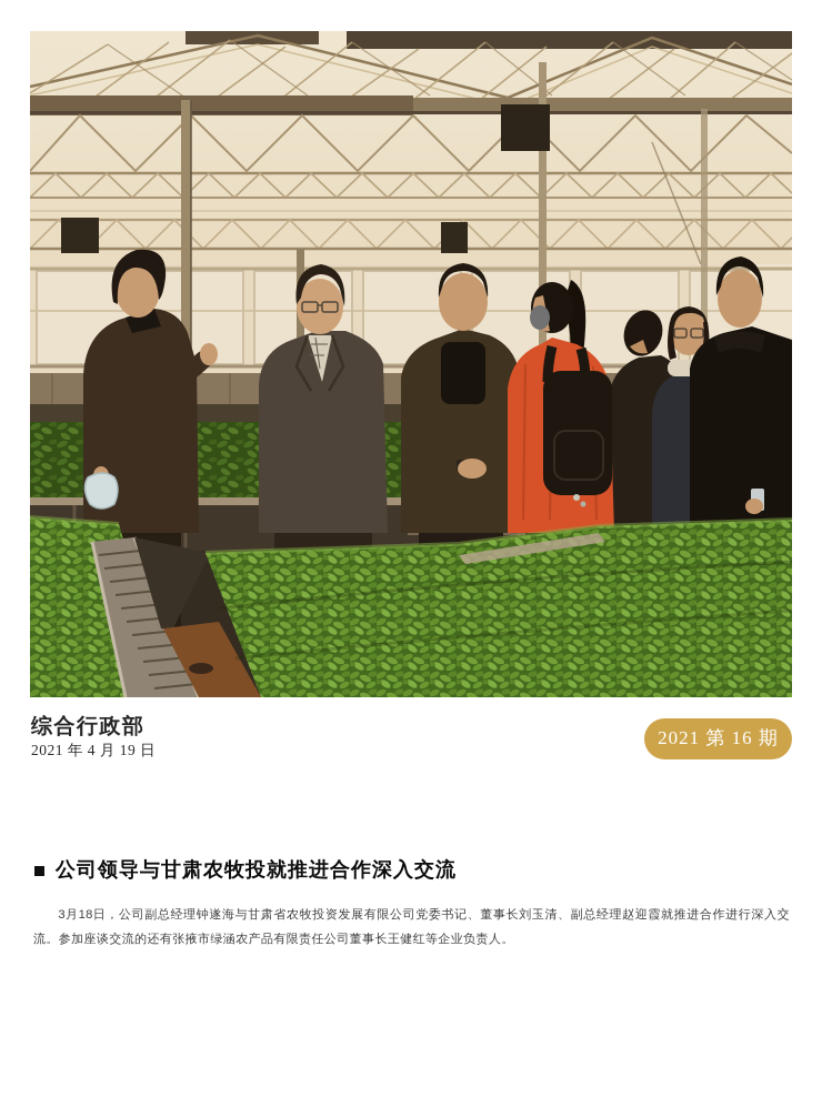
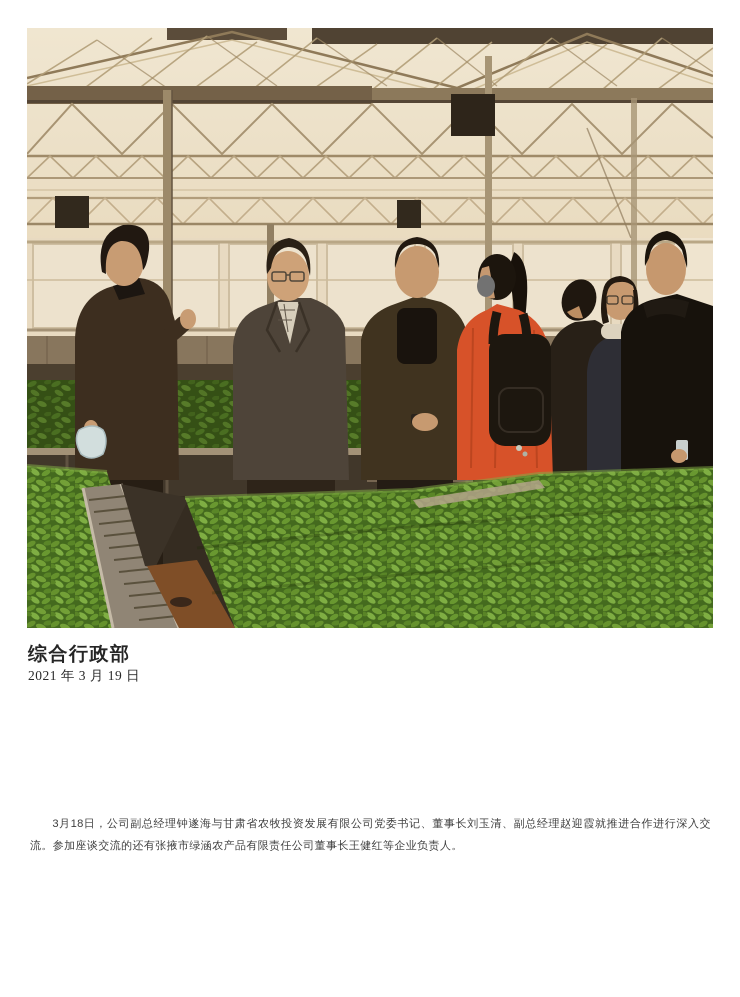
  综合行政部
- 2021 年 4 月 19 日
+ 2021 年 3 月 19 日
- 2021 第 16 期
- 公司领导与甘肃农牧投就推进合作深入交流
  3月18日，公司副总经理钟遂海与甘肃省农牧投资发展有限公司党委书记、董事长刘玉清、副总经理赵迎霞就推进合作进行深入交流。参加座谈交流的还有张掖市绿涵农产品有限责任公司董事长王健红等企业负责人。
